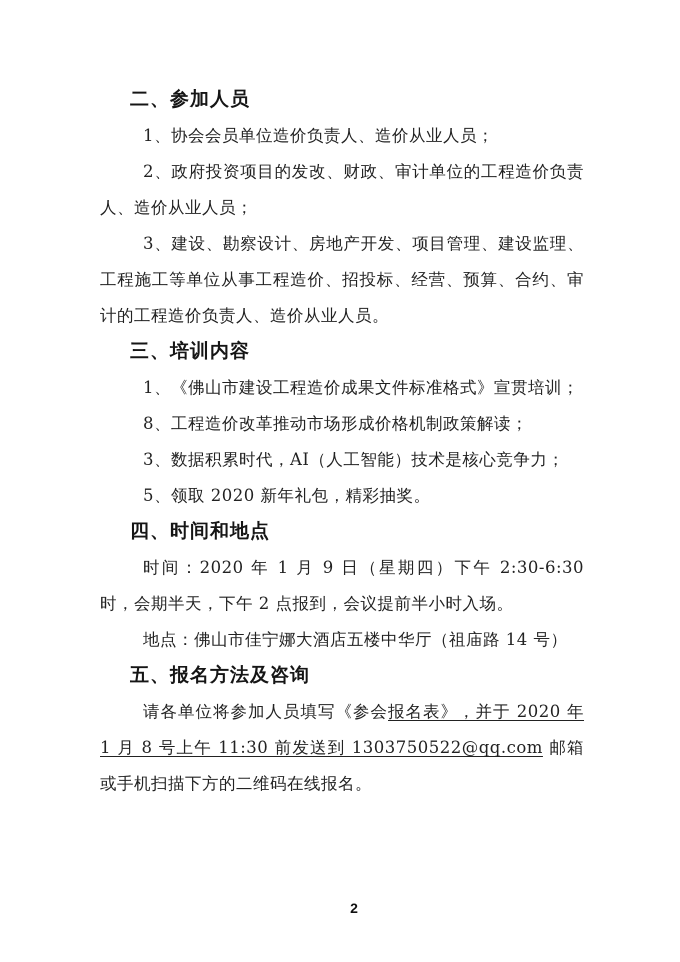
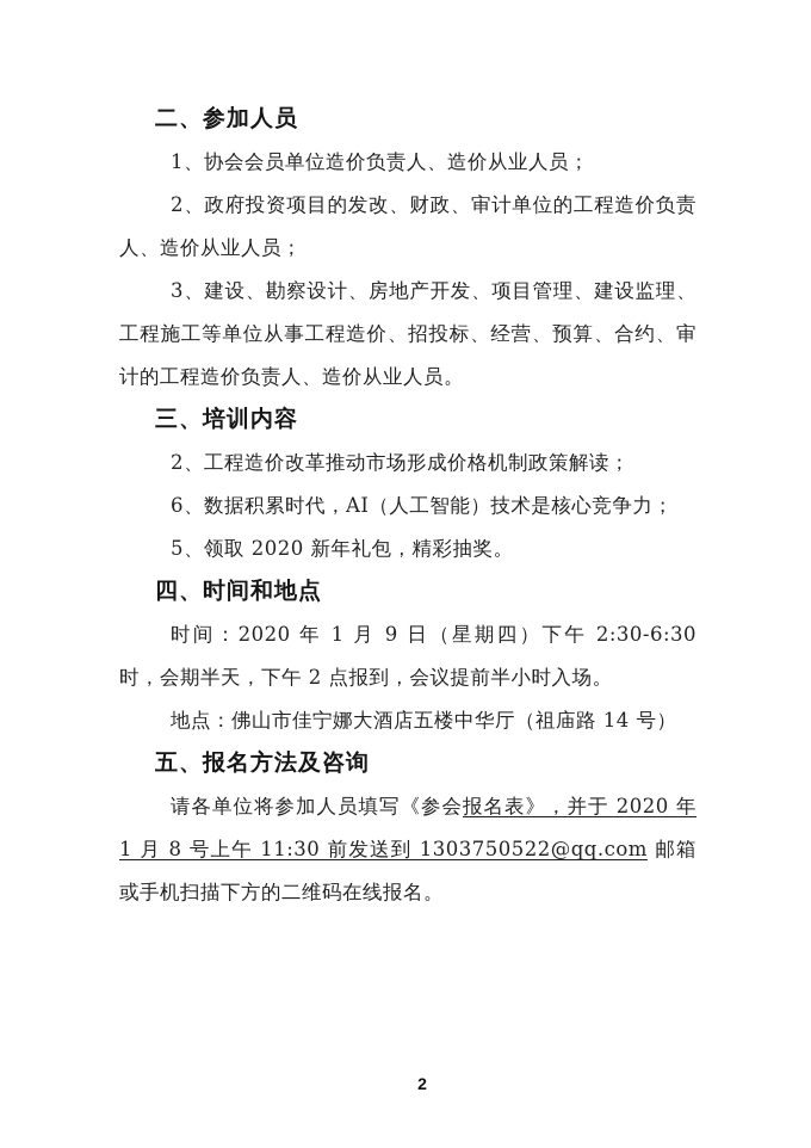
  二、参加人员
  1、协会会员单位造价负责人、造价从业人员；
  2、政府投资项目的发改、财政、审计单位的工程造价负责人、造价从业人员；
  3、建设、勘察设计、房地产开发、项目管理、建设监理、工程施工等单位从事工程造价、招投标、经营、预算、合约、审计的工程造价负责人、造价从业人员。
  三、培训内容
- 1、《佛山市建设工程造价成果文件标准格式》宣贯培训；
- 8、工程造价改革推动市场形成价格机制政策解读；
+ 2、工程造价改革推动市场形成价格机制政策解读；
- 3、数据积累时代，AI（人工智能）技术是核心竞争力；
+ 6、数据积累时代，AI（人工智能）技术是核心竞争力；
  5、领取 2020 新年礼包，精彩抽奖。
  四、时间和地点
  时间：2020 年 1 月 9 日（星期四）下午 2:30-6:30 时，会期半天，下午 2 点报到，会议提前半小时入场。
  地点：佛山市佳宁娜大酒店五楼中华厅（祖庙路 14 号）
  五、报名方法及咨询
  请各单位将参加人员填写《参会报名表》，并于 2020 年 1 月 8 号上午 11:30 前发送到 1303750522@qq.com 邮箱或手机扫描下方的二维码在线报名。
  2
